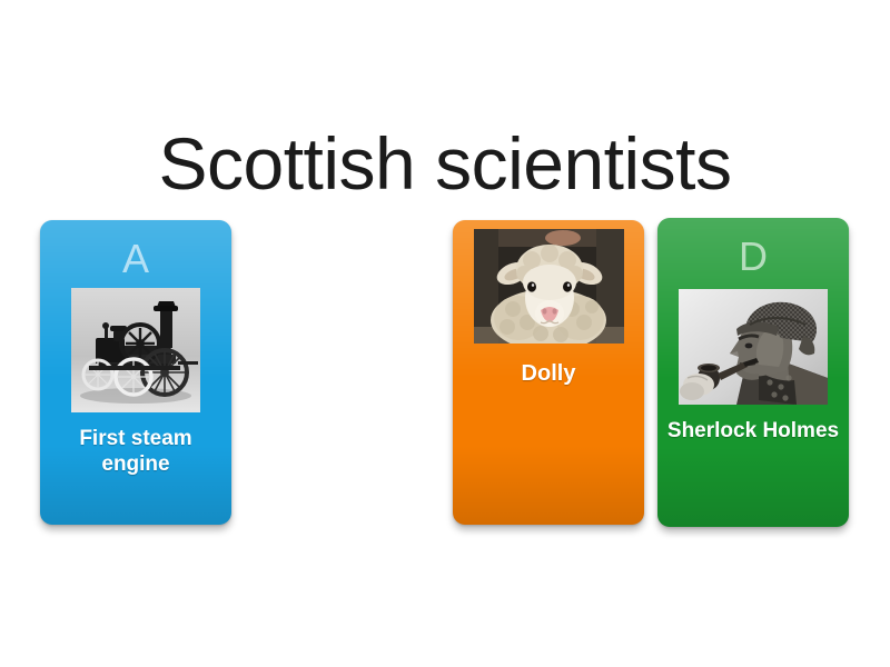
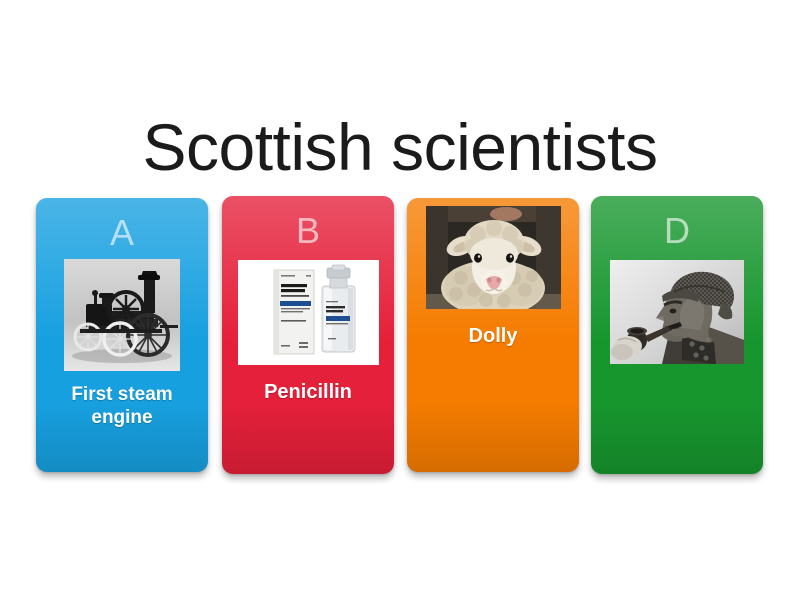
  Scottish scientists
  A
  First steam engine
+ B
+ Penicillin
  Dolly
  D
- Sherlock Holmes
